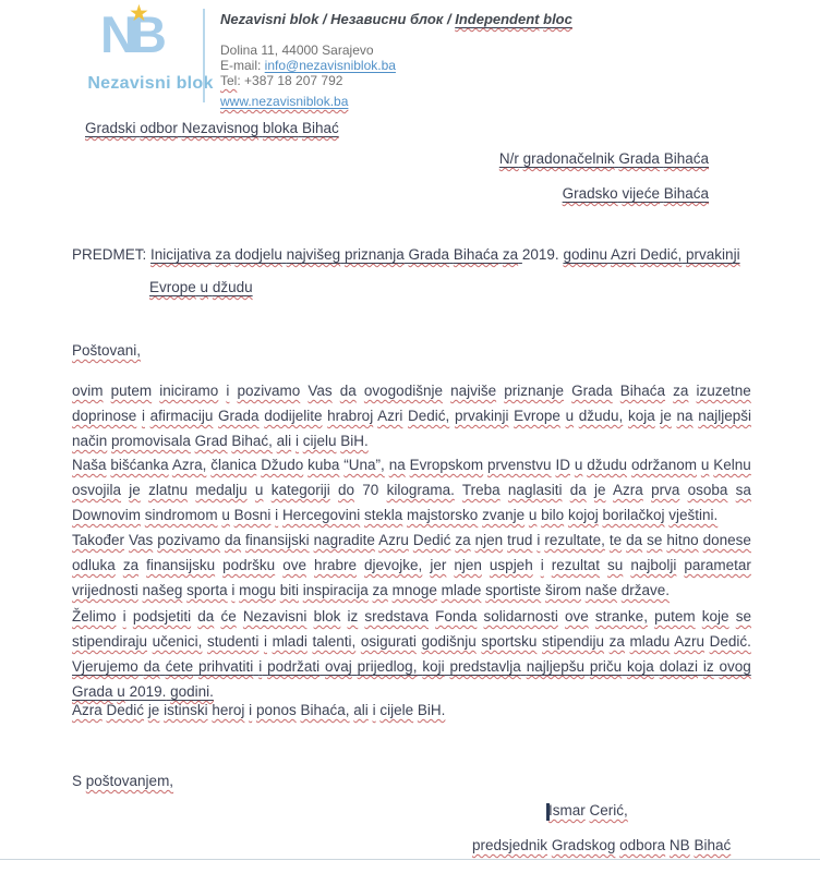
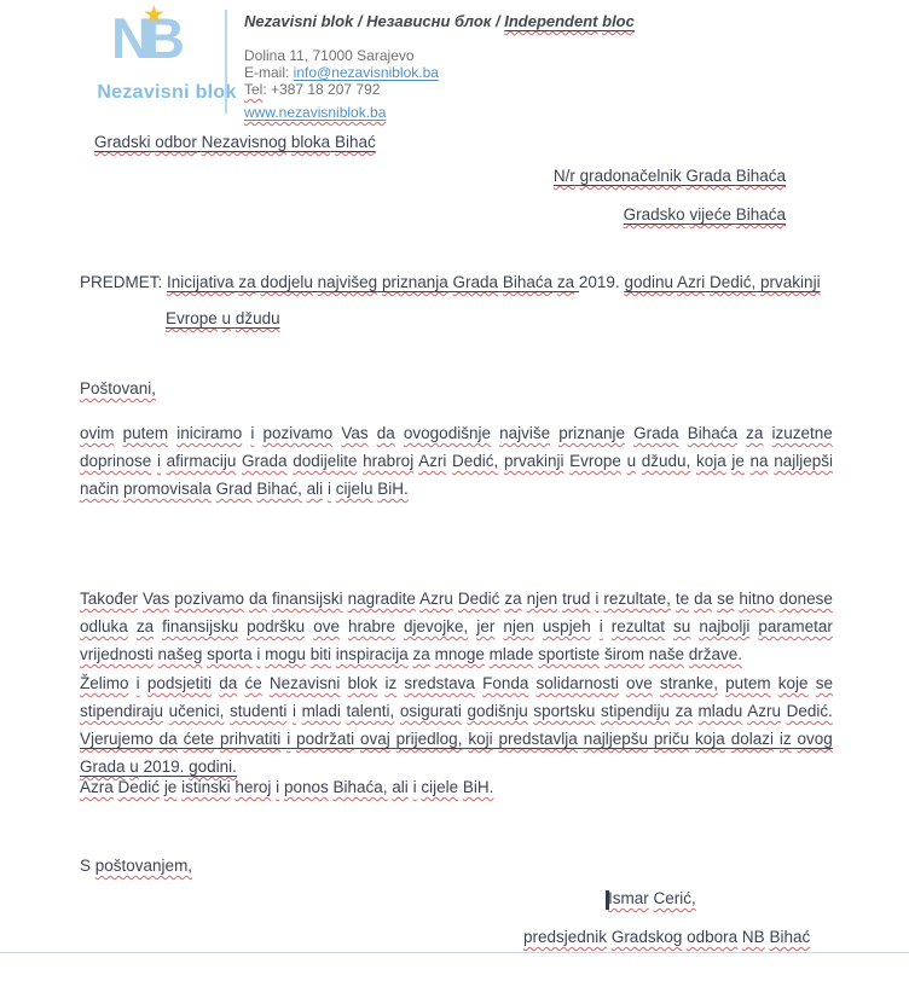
  NB
  ★
  Nezavisni blok
  Nezavisni blok / Независни блок / Independent bloc
- Dolina 11, 44000 Sarajevo
+ Dolina 11, 71000 Sarajevo
  E-mail: info@nezavisniblok.ba
  Tel: +387 18 207 792
  www.nezavisniblok.ba
  Gradski odbor Nezavisnog bloka Bihać
  N/r gradonačelnik Grada Bihaća
  Gradsko vijeće Bihaća
  PREDMET: Inicijativa za dodjelu najvišeg priznanja Grada Bihaća za 2019. godinu Azri Dedić, prvakinji
  Evrope u džudu
  Poštovani,
  ovim putem iniciramo i pozivamo Vas da ovogodišnje najviše priznanje Grada Bihaća za izuzetne doprinose i afirmaciju Grada dodijelite hrabroj Azri Dedić, prvakinji Evrope u džudu, koja je na najljepši način promovisala Grad Bihać, ali i cijelu BiH.
- Naša bišćanka Azra, članica Džudo kuba “Una”, na Evropskom prvenstvu ID u džudu održanom u Kelnu osvojila je zlatnu medalju u kategoriji do 70 kilograma. Treba naglasiti da je Azra prva osoba sa Downovim sindromom u Bosni i Hercegovini stekla majstorsko zvanje u bilo kojoj borilačkoj vještini.
  Također Vas pozivamo da finansijski nagradite Azru Dedić za njen trud i rezultate, te da se hitno donese odluka za finansijsku podršku ove hrabre djevojke, jer njen uspjeh i rezultat su najbolji parametar vrijednosti našeg sporta i mogu biti inspiracija za mnoge mlade sportiste širom naše države.
  Želimo i podsjetiti da će Nezavisni blok iz sredstava Fonda solidarnosti ove stranke, putem koje se stipendiraju učenici, studenti i mladi talenti, osigurati godišnju sportsku stipendiju za mladu Azru Dedić. Vjerujemo da ćete prihvatiti i podržati ovaj prijedlog, koji predstavlja najljepšu priču koja dolazi iz ovog Grada u 2019. godini.
  Azra Dedić je istinski heroj i ponos Bihaća, ali i cijele BiH.
  S poštovanjem,
  Ismar Cerić,
  predsjednik Gradskog odbora NB Bihać
